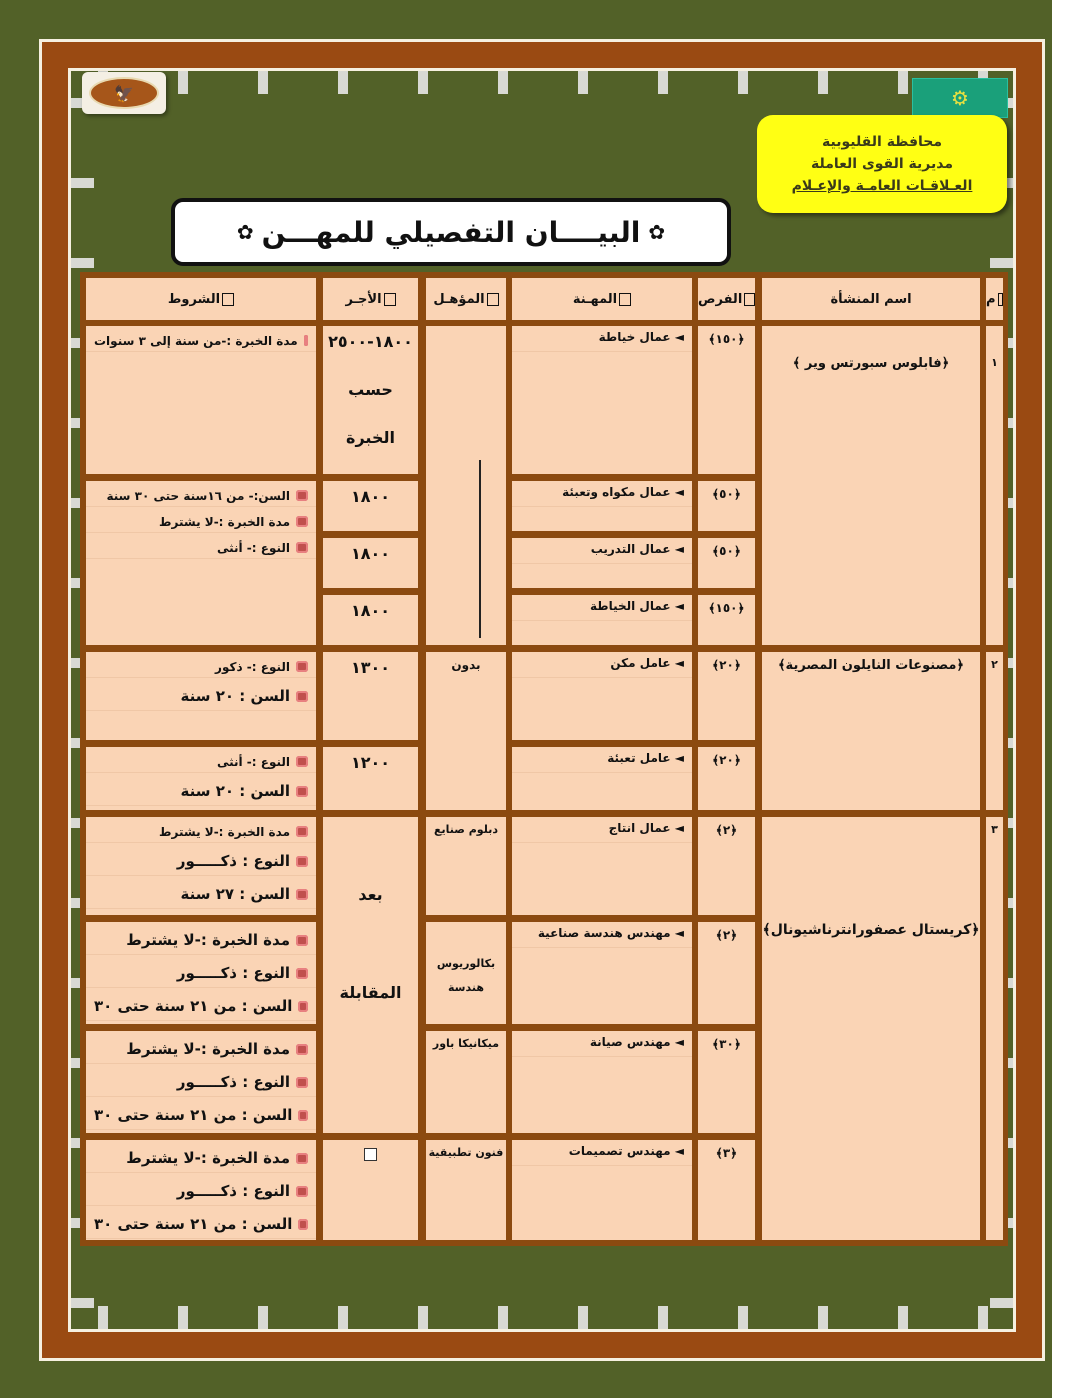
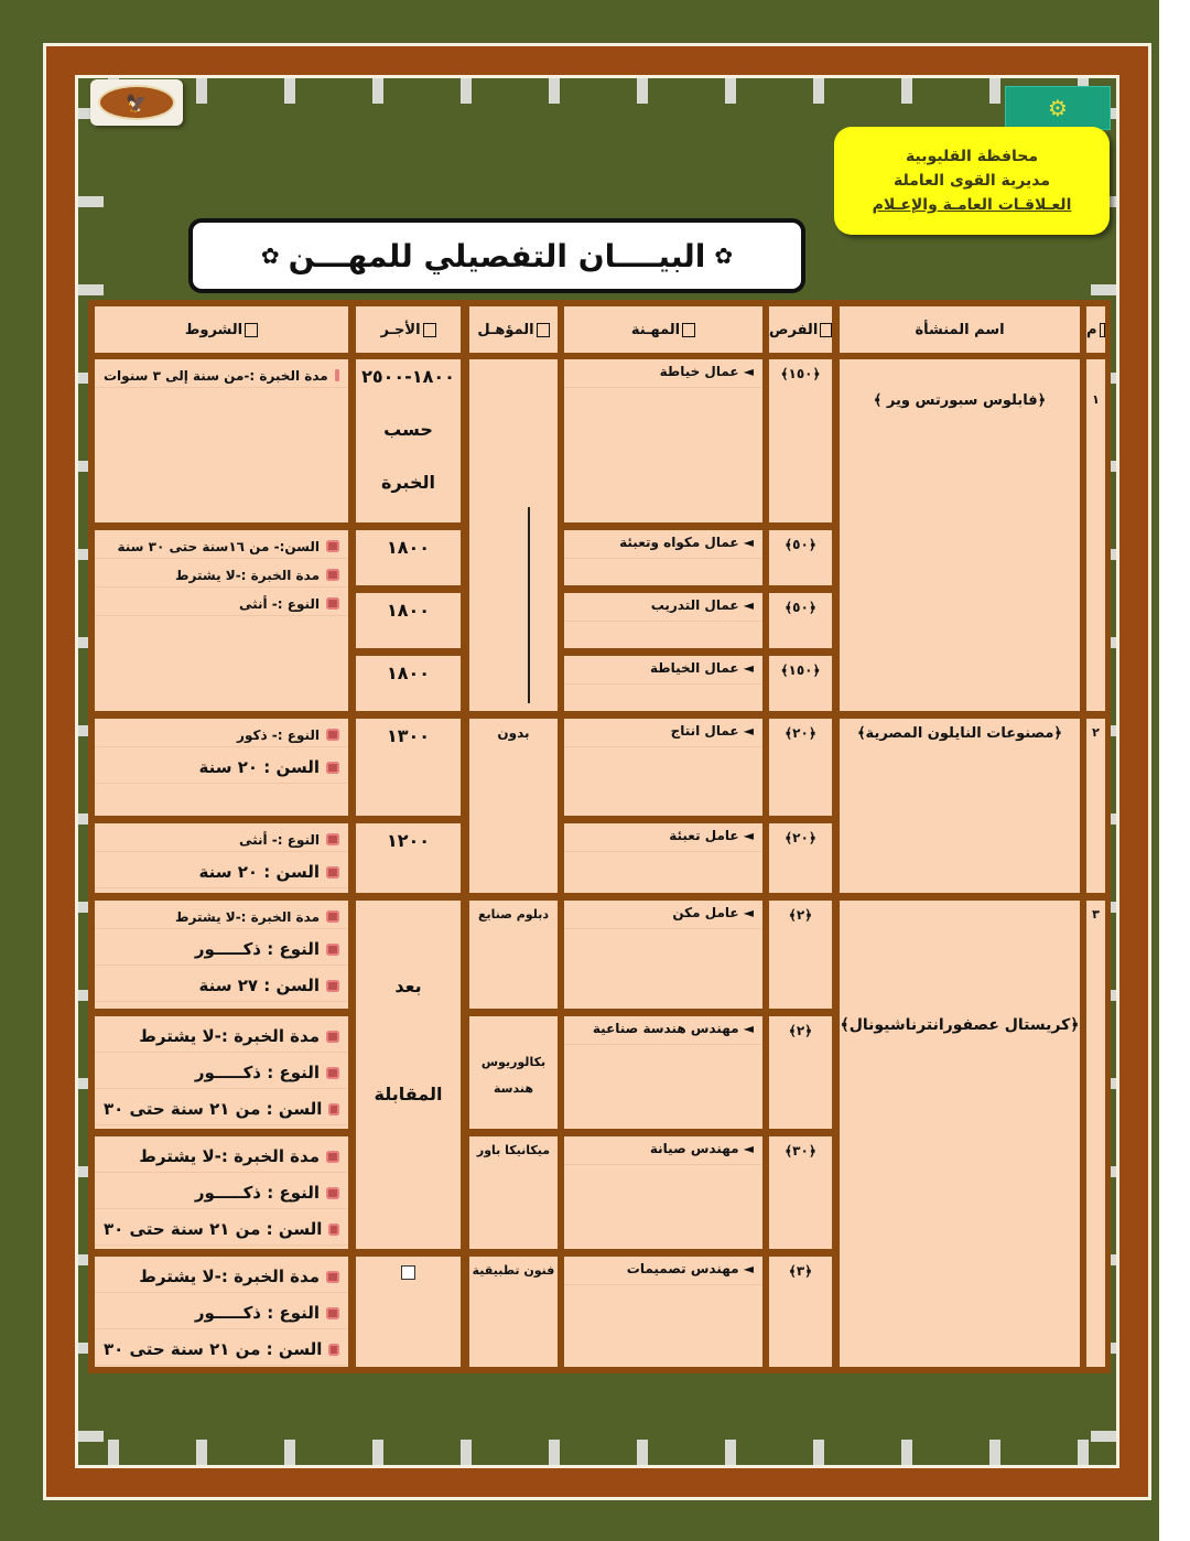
  🦅
  ⚙
  محافظة القليوبية
  مديرية القوى العاملة
  العـلاقـات العامـة والإعـلام
  ✿
  البيــــان التفصيلي للمهـــن
  ✿
  م
  اسم المنشأة
  الفرص
  المهـنة
  المؤهـل
  الأجـر
  الشروط
  ١
  ﴿فابلوس سبورتس وير ﴾
  ﴿١٥٠﴾
  عمال خياطة
  ﴿٥٠﴾
  عمال مكواه وتعبئة
  ﴿٥٠﴾
  عمال التدريب
  ﴿١٥٠﴾
  عمال الخياطة
  ١٨٠٠-٢٥٠٠
  حسب
  الخبرة
  ١٨٠٠
  ١٨٠٠
  ١٨٠٠
  مدة الخبرة :-من سنة إلى ٣ سنوات
  السن:- من ١٦سنة حتى ٣٠ سنة
  مدة الخبرة :-لا يشترط
  النوع :- أنثى
  ٢
  ﴿مصنوعات النايلون المصرية﴾
  ﴿٢٠﴾
- عامل مكن
+ عمال انتاج
  ﴿٢٠﴾
  عامل تعبئة
  بدون
  ١٣٠٠
  ١٢٠٠
  النوع :- ذكور
  السن : ٢٠ سنة
  النوع :- أنثى
  السن : ٢٠ سنة
  ٣
  ﴿كريستال عصفورانترناشيونال﴾
  ﴿٢﴾
- عمال انتاج
+ عامل مكن
  ﴿٢﴾
  مهندس هندسة صناعية
  ﴿٣٠﴾
  مهندس صيانة
  ﴿٣﴾
  مهندس تصميمات
  دبلوم صنايع
  بكالوريوس هندسة
  ميكانيكا باور
  فنون تطبيقية
  بعد
  المقابلة
  مدة الخبرة :-لا يشترط
  النوع : ذكـــــور
  السن : ٢٧ سنة
  مدة الخبرة :-لا يشترط
  النوع : ذكـــــور
  السن : من ٢١ سنة حتى ٣٠
  مدة الخبرة :-لا يشترط
  النوع : ذكـــــور
  السن : من ٢١ سنة حتى ٣٠
  مدة الخبرة :-لا يشترط
  النوع : ذكـــــور
  السن : من ٢١ سنة حتى ٣٠
